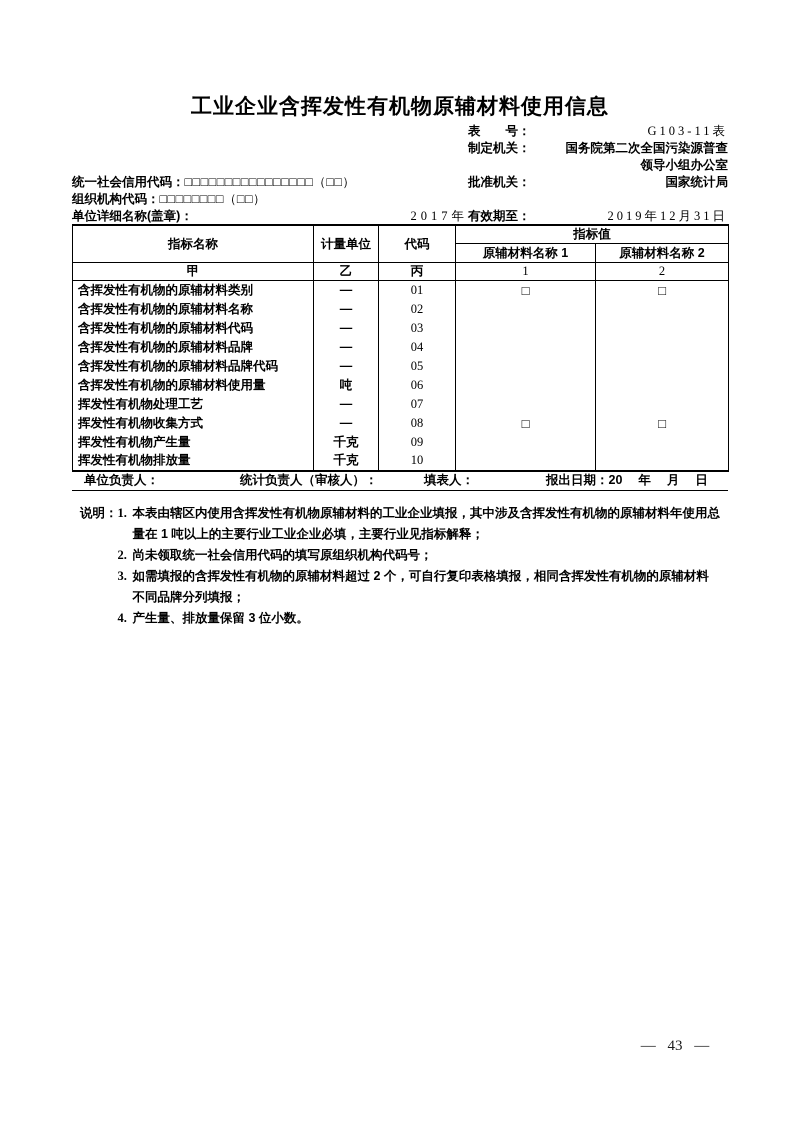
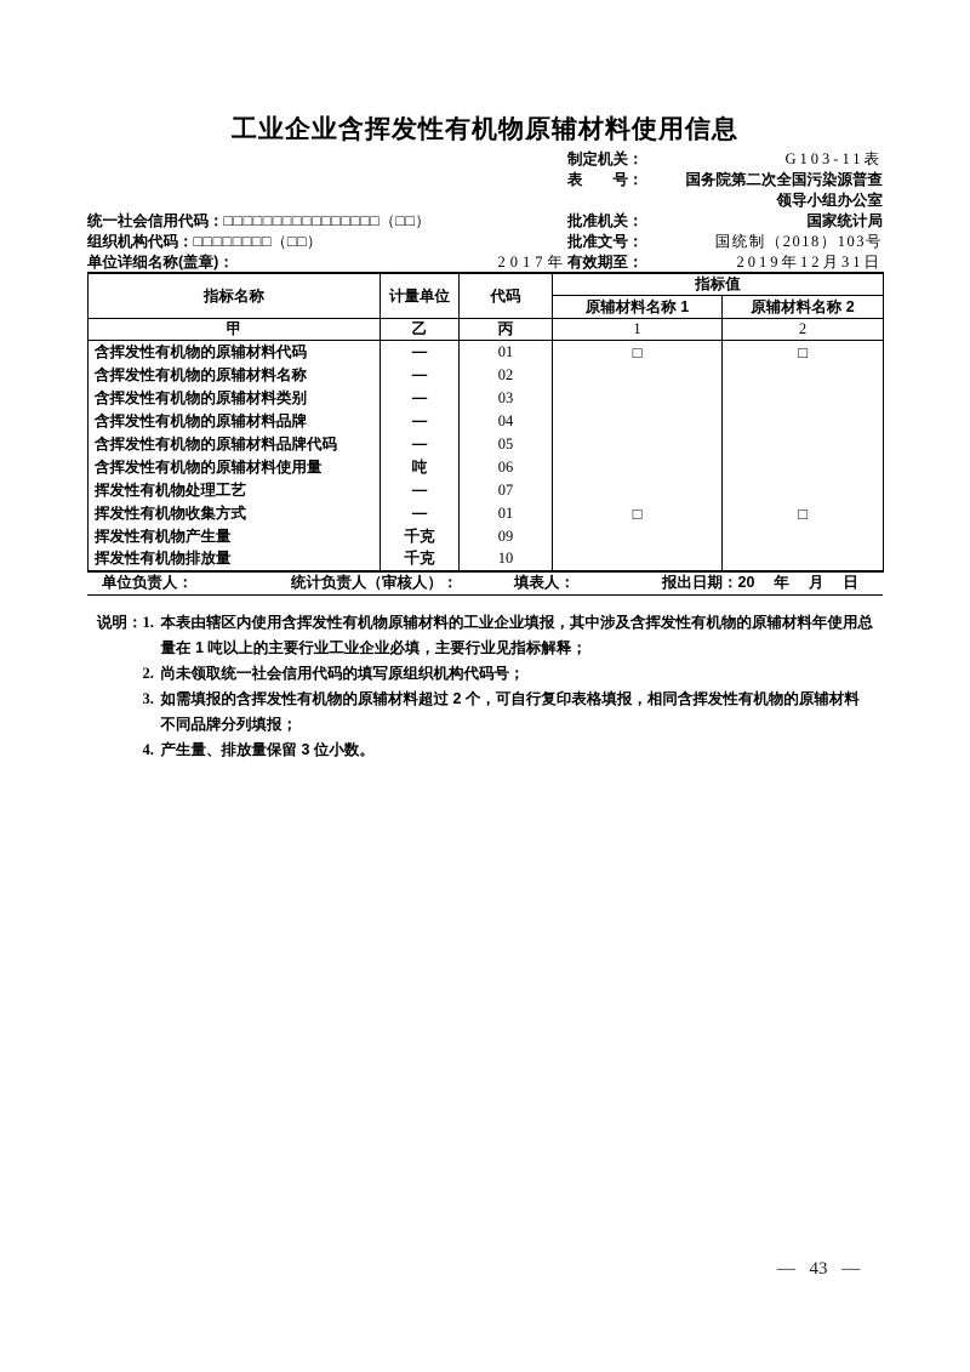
  工业企业含挥发性有机物原辅材料使用信息
- 表 号：
+ 制定机关：
  G103-11表
- 制定机关：
+ 表 号：
  国务院第二次全国污染源普查
  领导小组办公室
  统一社会信用代码：
  □□□□□□□□□□□□□□□□（□□）
  批准机关：
  国家统计局
  组织机构代码：
  □□□□□□□□（□□）
+ 批准文号：
+ 国统制（2018）103号
  单位详细名称(盖章)：
  2017年
  有效期至：
  2019年12月31日
  指标名称	计量单位	代码	指标值
  原辅材料名称 1	原辅材料名称 2
  甲	乙	丙	1	2
- 含挥发性有机物的原辅材料类别	—	01	□	□
+ 含挥发性有机物的原辅材料代码	—	01	□	□
  含挥发性有机物的原辅材料名称	—	02
- 含挥发性有机物的原辅材料代码	—	03
+ 含挥发性有机物的原辅材料类别	—	03
  含挥发性有机物的原辅材料品牌	—	04
  含挥发性有机物的原辅材料品牌代码	—	05
  含挥发性有机物的原辅材料使用量	吨	06
  挥发性有机物处理工艺	—	07
- 挥发性有机物收集方式	—	08	□	□
+ 挥发性有机物收集方式	—	01	□	□
  挥发性有机物产生量	千克	09
  挥发性有机物排放量	千克	10
  单位负责人：
  统计负责人（审核人）：
  填表人：
  报出日期：20 年 月 日
  说明：
  1.
  本表由辖区内使用含挥发性有机物原辅材料的工业企业填报，其中涉及含挥发性有机物的原辅材料年使用总量在 1 吨以上的主要行业工业企业必填，主要行业见指标解释；
  2.
  尚未领取统一社会信用代码的填写原组织机构代码号；
  3.
  如需填报的含挥发性有机物的原辅材料超过 2 个，可自行复印表格填报，相同含挥发性有机物的原辅材料不同品牌分列填报；
  4.
  产生量、排放量保留 3 位小数。
  — 43 —
